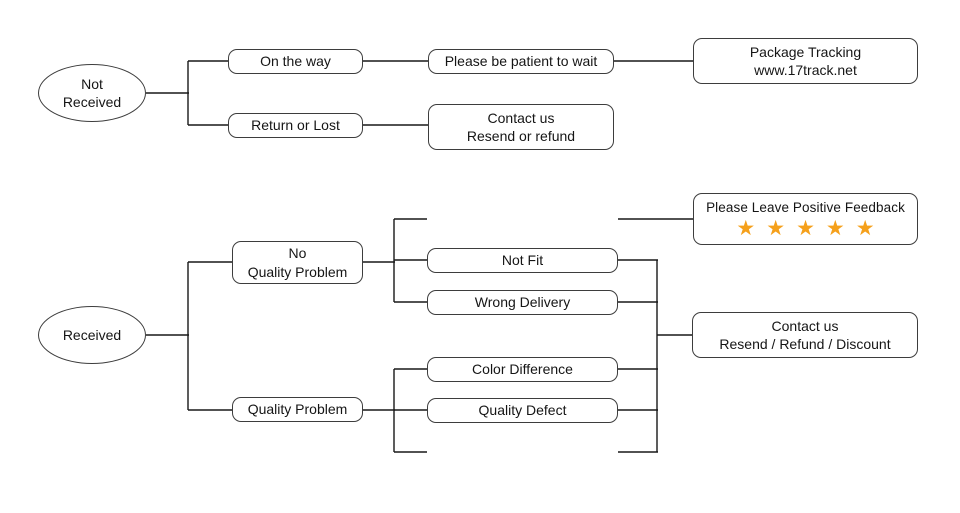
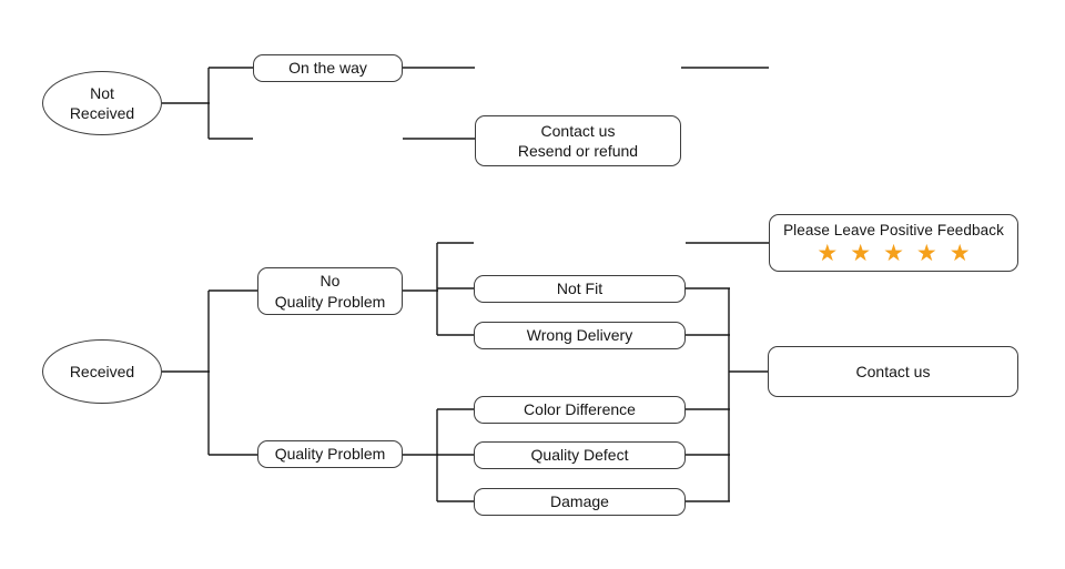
  Not
  Received
  Received
  On the way
- Return or Lost
- Please be patient to wait
- Package Tracking
- www.17track.net
  Contact us
  Resend or refund
  No
  Quality Problem
  Quality Problem
  Not Fit
  Wrong Delivery
  Color Difference
  Quality Defect
+ Damage
  Please Leave Positive Feedback
  ★
  ★
  ★
  ★
  ★
  Contact us
- Resend / Refund / Discount
